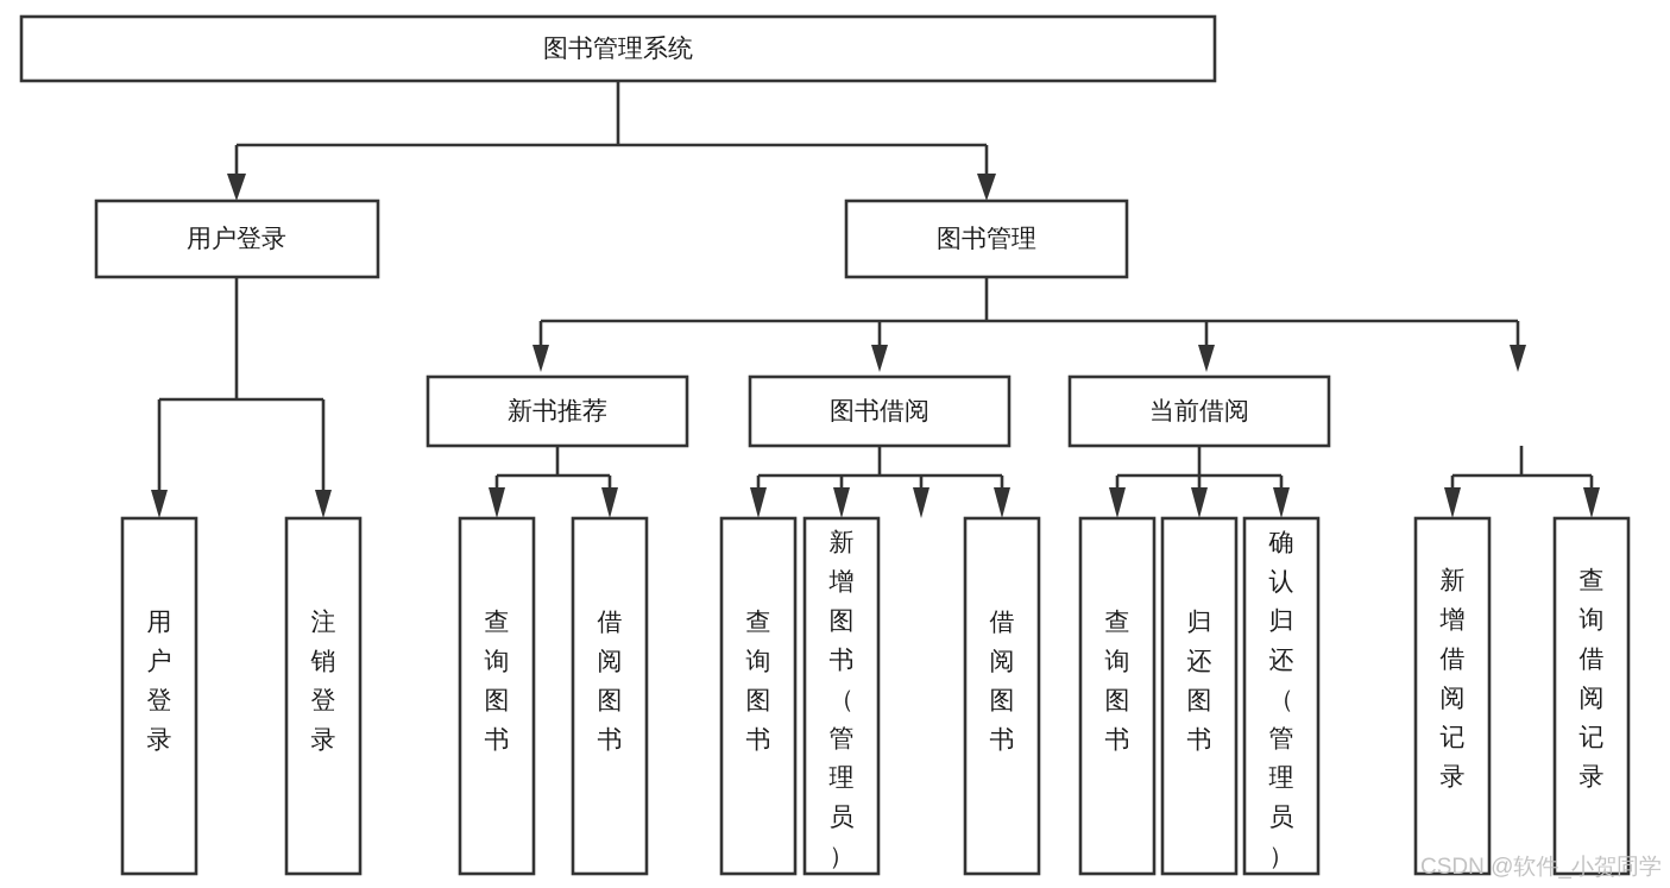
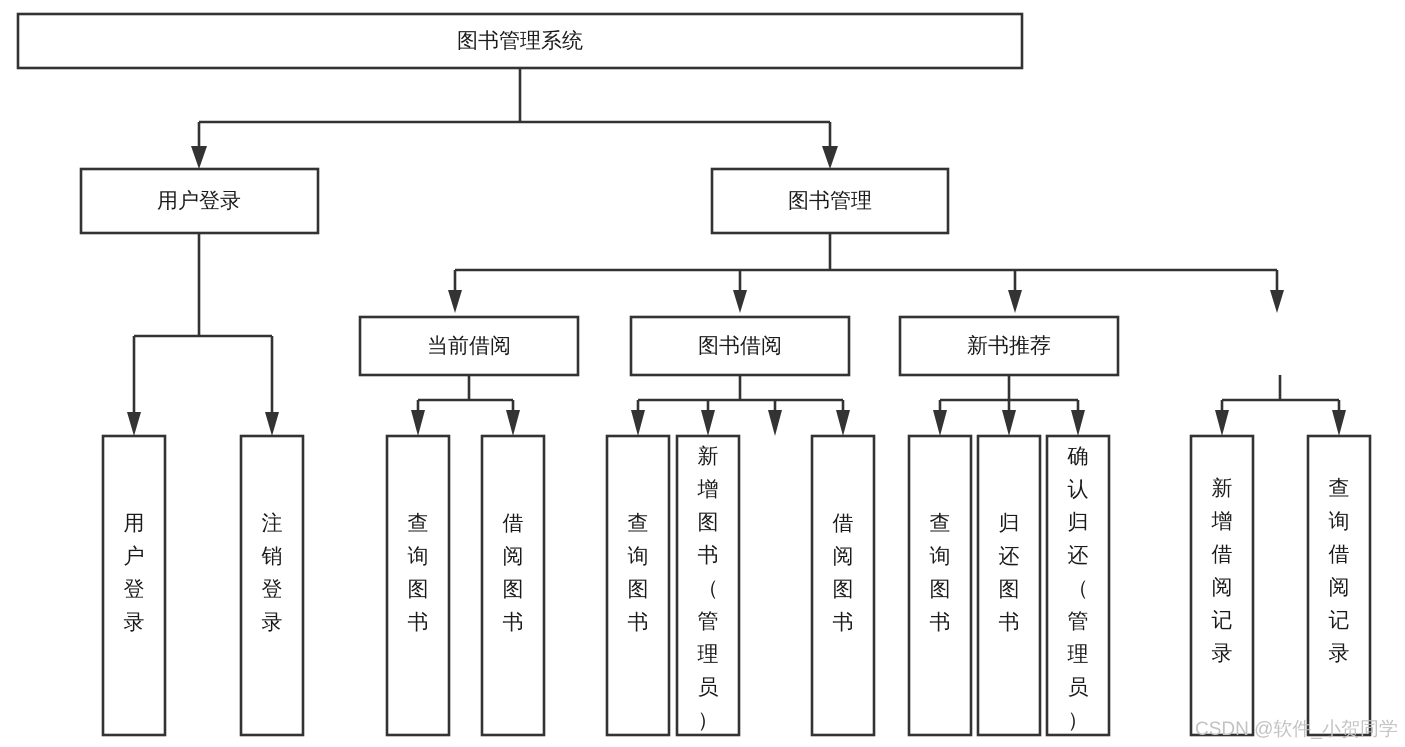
  图书管理系统
  用户登录
  图书管理
- 新书推荐
+ 当前借阅
  图书借阅
- 当前借阅
+ 新书推荐
  用户登录
  注销登录
  查询图书
  借阅图书
  查询图书
  新增图书（管理员）
  借阅图书
  查询图书
  归还图书
  确认归还（管理员）
  新增借阅记录
  查询借阅记录
  CSDN @软件_小贺同学
